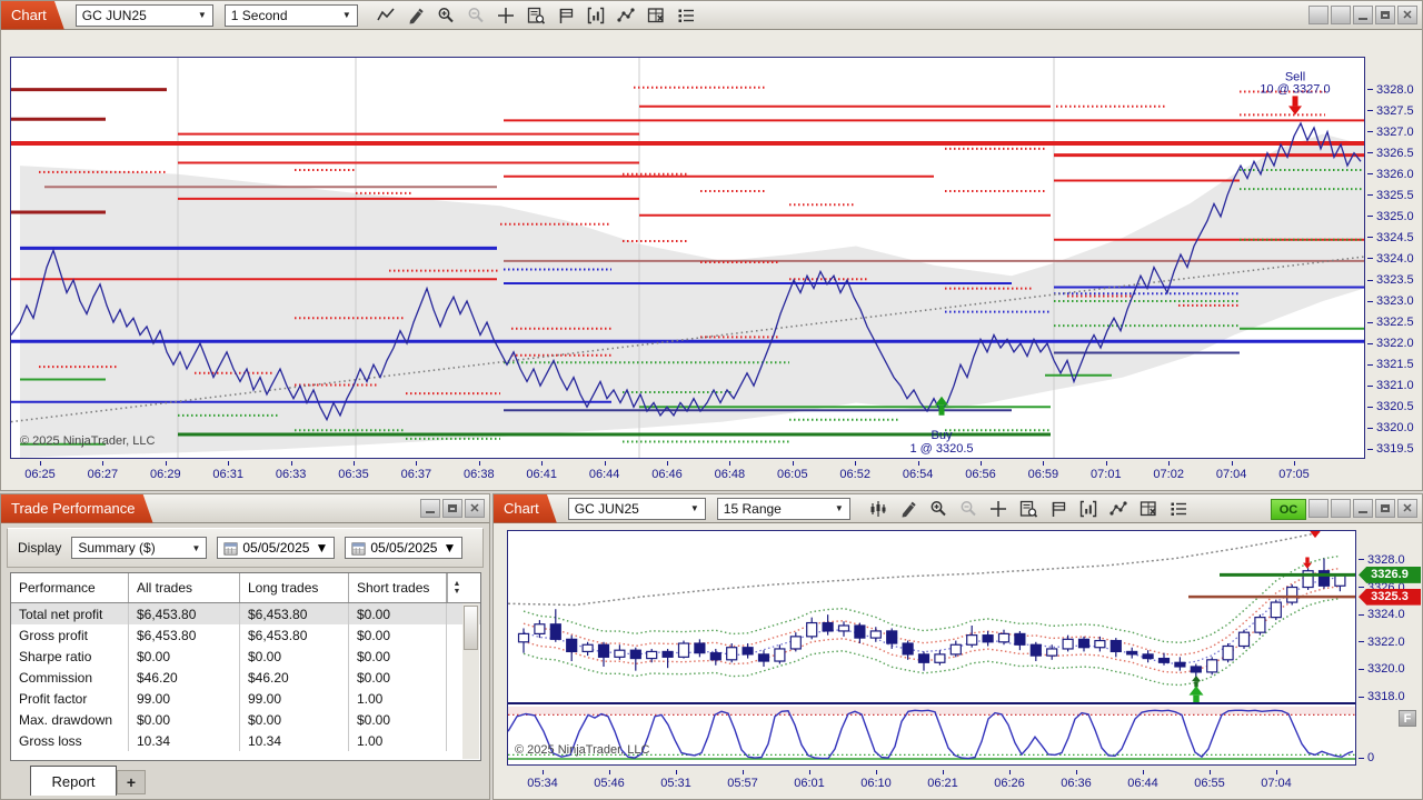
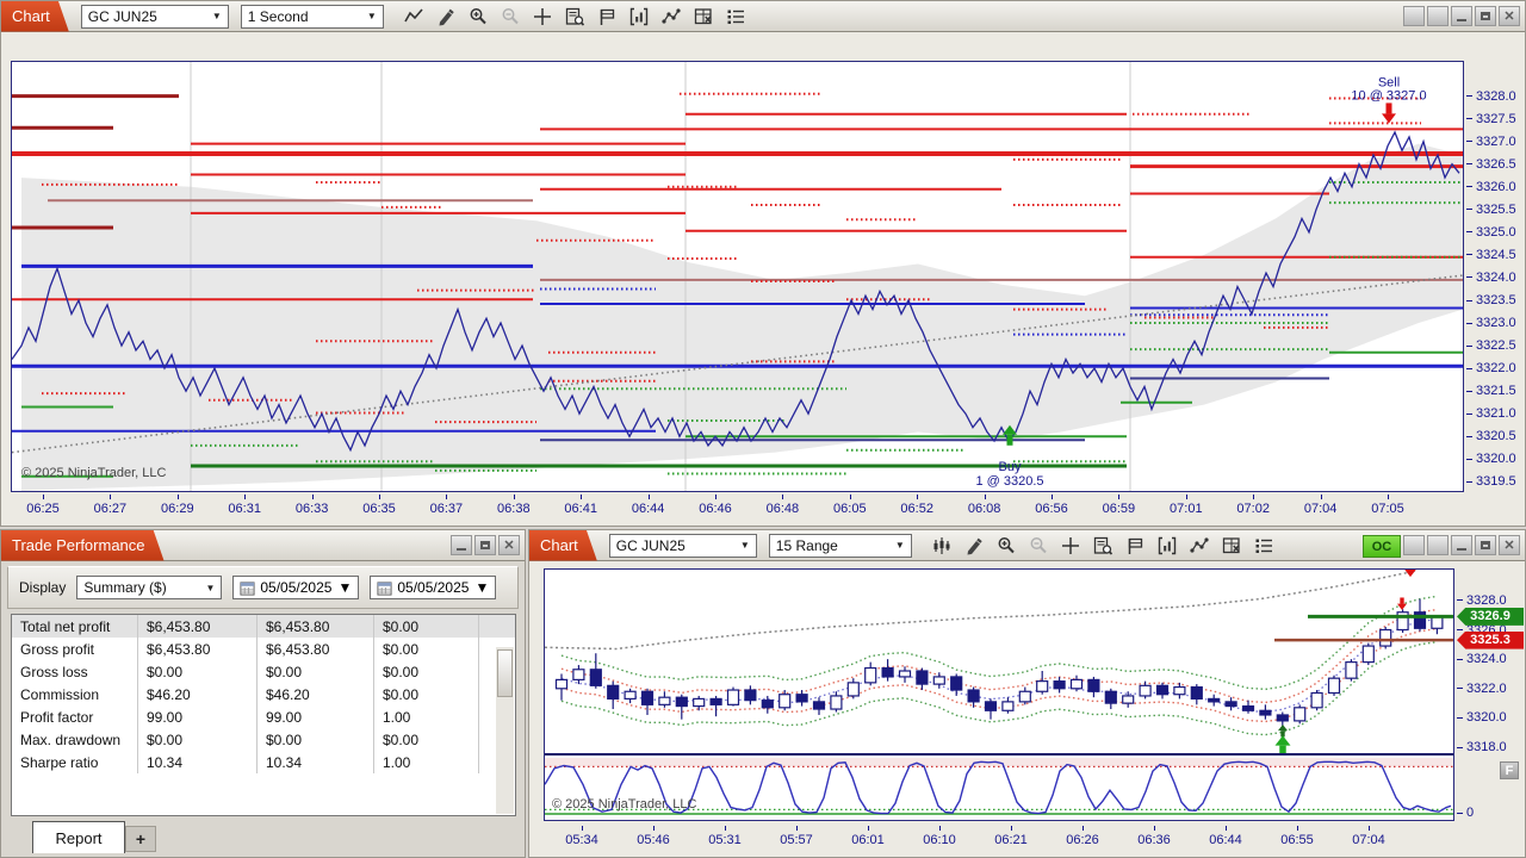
  Chart
  GC JUN25
  ▼
  1 Second
  ▼
  ✕
  Sell
  10 @ 3327.0
  Buy
  1 @ 3320.5
  © 2025 NinjaTrader, LLC
  3328.0
  3327.5
  3327.0
  3326.5
  3326.0
  3325.5
  3325.0
  3324.5
  3324.0
  3323.5
  3323.0
  3322.5
  3322.0
  3321.5
  3321.0
  3320.5
  3320.0
  3319.5
  06:25
  06:27
  06:29
  06:31
  06:33
  06:35
  06:37
  06:38
  06:41
  06:44
  06:46
  06:48
  06:05
  06:52
- 06:54
+ 06:08
  06:56
  06:59
  07:01
  07:02
  07:04
  07:05
  Trade Performance
  ✕
  Display
  Summary ($)
  ▼
  05/05/2025
  ▼
  05/05/2025
  ▼
- Performance
- All trades
- Long trades
- Short trades
  Total net profit
  $6,453.80
  $6,453.80
  $0.00
  Gross profit
  $6,453.80
  $6,453.80
  $0.00
- Sharpe ratio
+ Gross loss
  $0.00
  $0.00
  $0.00
  Commission
  $46.20
  $46.20
  $0.00
  Profit factor
  99.00
  99.00
  1.00
  Max. drawdown
  $0.00
  $0.00
  $0.00
- Gross loss
+ Sharpe ratio
  10.34
  10.34
  1.00
  Report
  +
  Chart
  GC JUN25
  ▼
  15 Range
  ▼
  OC
  ✕
  © 2025 NinjaTrader, LLC
  3328.0
  3326.0
  3324.0
  3322.0
  3320.0
  3318.0
  3326.9
  3325.3
  F
  0
  05:34
  05:46
  05:31
  05:57
  06:01
  06:10
  06:21
  06:26
  06:36
  06:44
  06:55
  07:04
